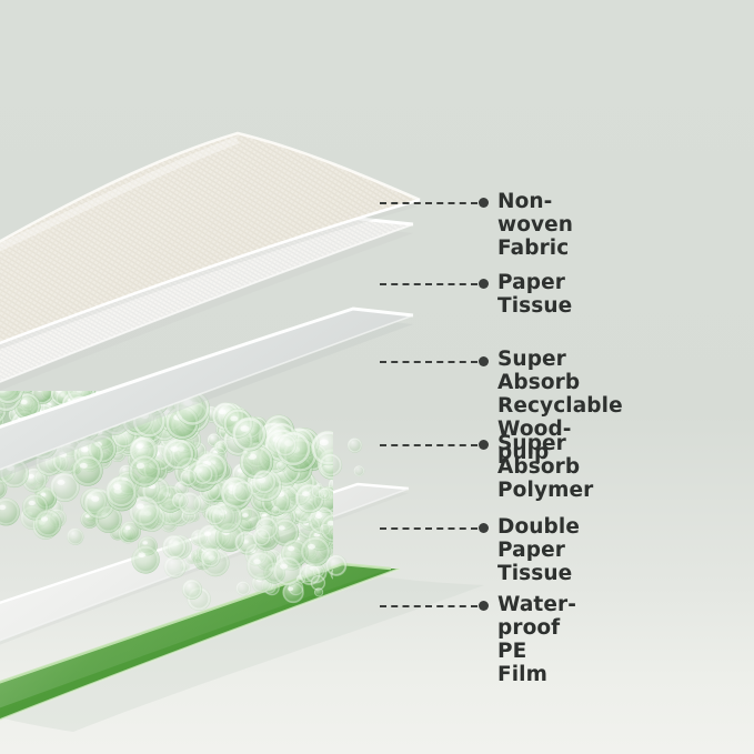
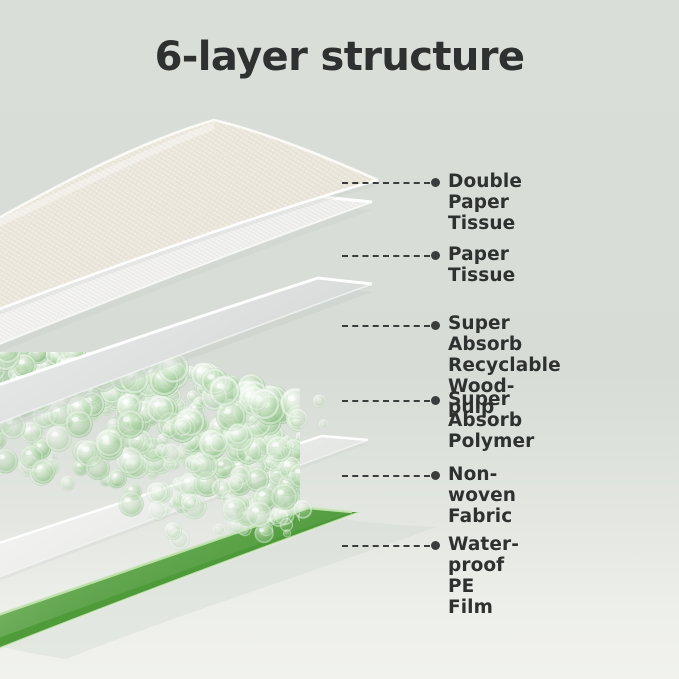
+ 6-layer structure
- Non-woven Fabric
+ Double Paper Tissue
  Paper Tissue
  Super Absorb
  Recyclable Wood-pulp
  Super Absorb Polymer
- Double Paper Tissue
+ Non-woven Fabric
  Water-proof PE Film
